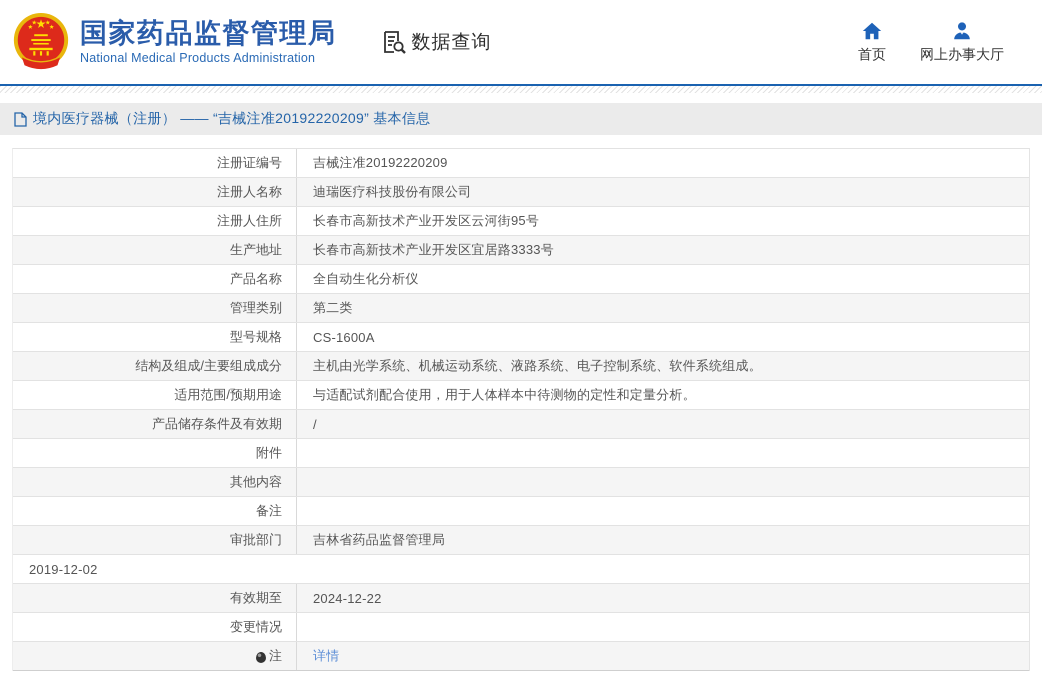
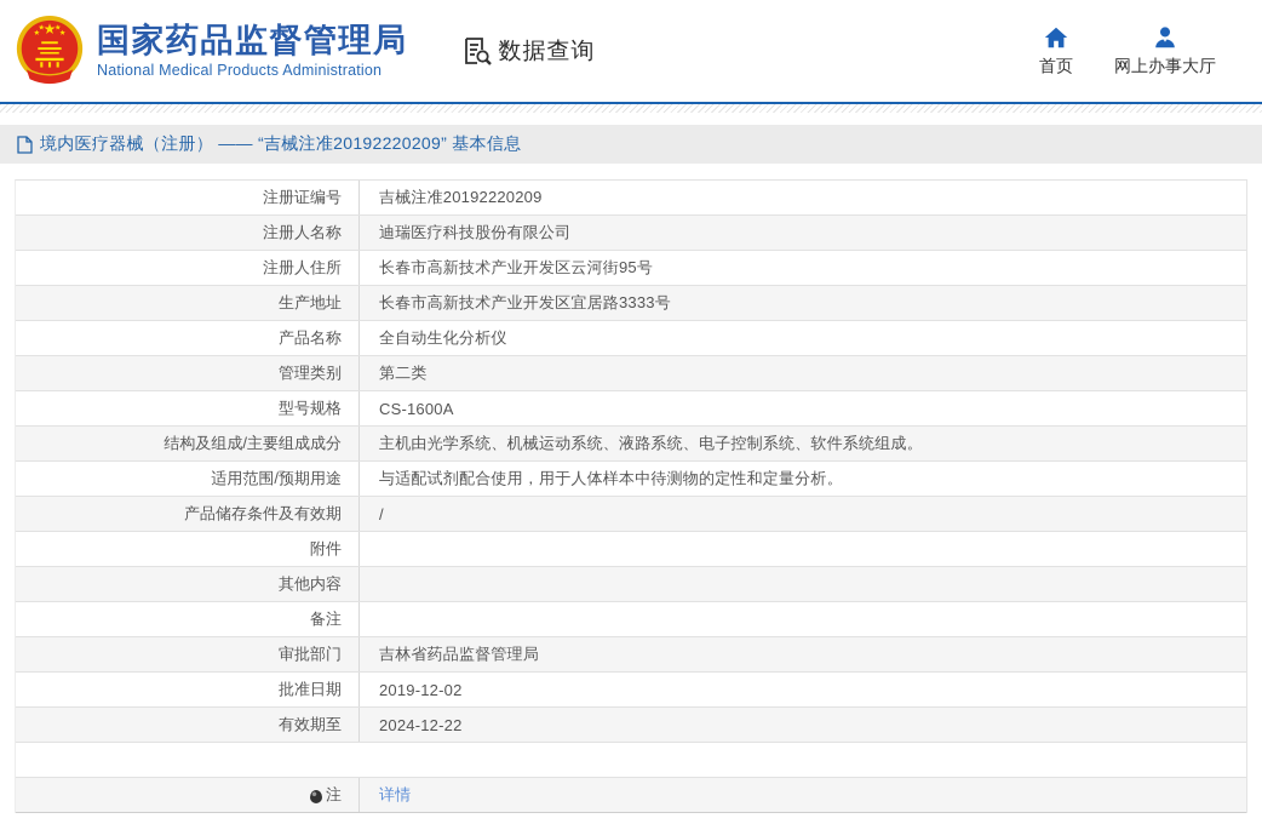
  国家药品监督管理局
  National Medical Products Administration
  数据查询
  首页
  网上办事大厅
  境内医疗器械（注册） —— “吉械注准20192220209” 基本信息
  注册证编号
  吉械注准20192220209
  注册人名称
  迪瑞医疗科技股份有限公司
  注册人住所
  长春市高新技术产业开发区云河街95号
  生产地址
  长春市高新技术产业开发区宜居路3333号
  产品名称
  全自动生化分析仪
  管理类别
  第二类
  型号规格
  CS-1600A
  结构及组成/主要组成成分
  主机由光学系统、机械运动系统、液路系统、电子控制系统、软件系统组成。
  适用范围/预期用途
  与适配试剂配合使用，用于人体样本中待测物的定性和定量分析。
  产品储存条件及有效期
  /
  附件
  其他内容
  备注
  审批部门
  吉林省药品监督管理局
+ 批准日期
  2019-12-02
  有效期至
  2024-12-22
- 变更情况
  注
  详情
